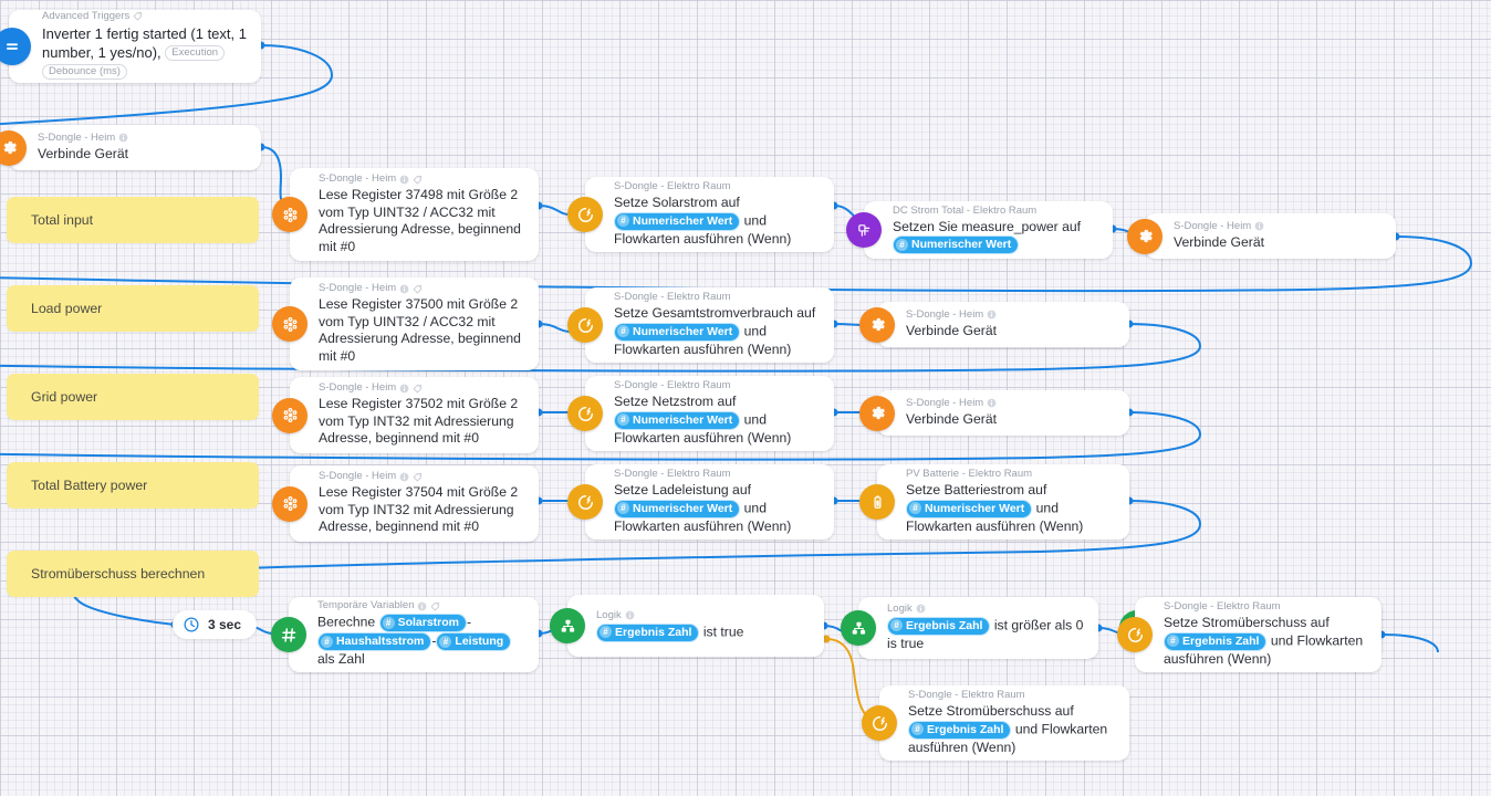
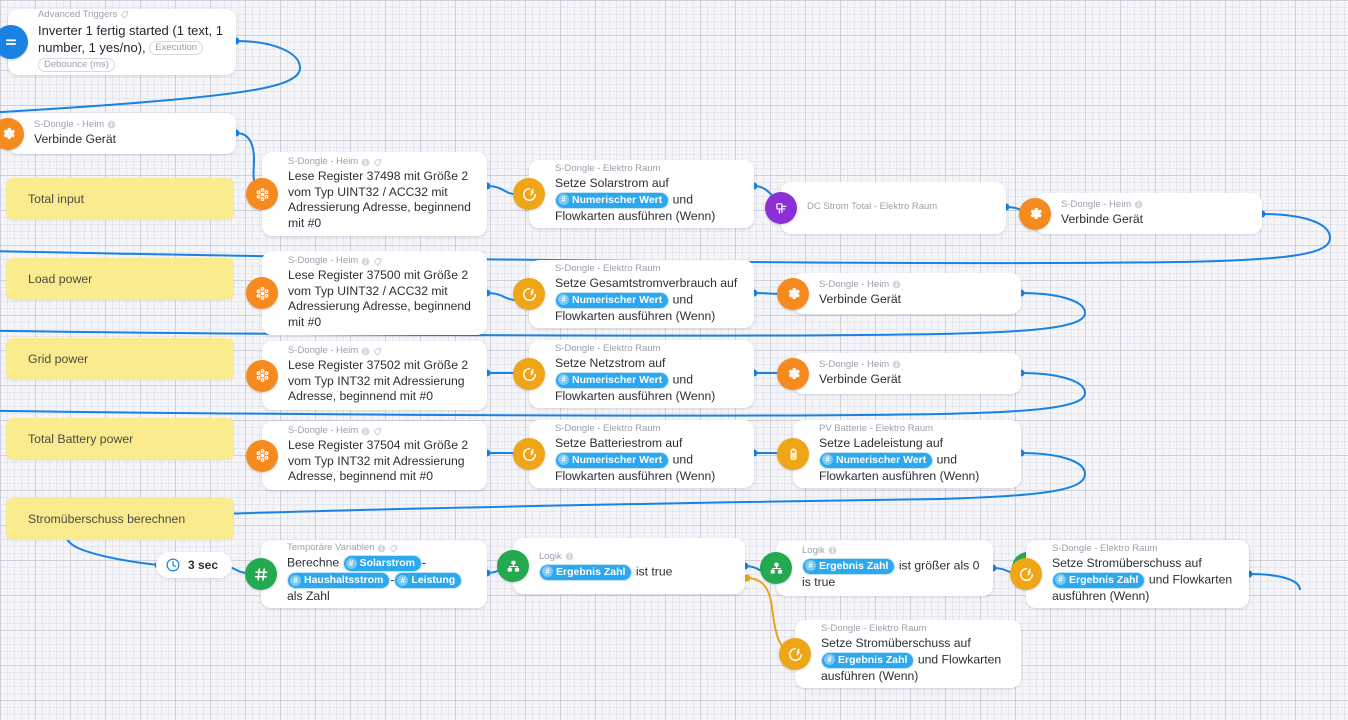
  Total input
  Load power
  Grid power
  Total Battery power
  Stromüberschuss berechnen
  Advanced Triggers
  Inverter 1 fertig started (1 text, 1 number, 1 yes/no), Execution Debounce (ms)
  S-Dongle - Heim
  Verbinde Gerät
  S-Dongle - Heim
  Lese Register 37498 mit Größe 2 vom Typ UINT32 / ACC32 mit Adressierung Adresse, beginnend mit #0
  S-Dongle - Elektro Raum
  Setze Solarstrom auf
  # Numerischer Wert und Flowkarten ausführen (Wenn)
  DC Strom Total - Elektro Raum
- Setzen Sie measure_power auf
- # Numerischer Wert
  S-Dongle - Heim
  Verbinde Gerät
  S-Dongle - Heim
  Lese Register 37500 mit Größe 2 vom Typ UINT32 / ACC32 mit Adressierung Adresse, beginnend mit #0
  S-Dongle - Elektro Raum
  Setze Gesamtstromverbrauch auf
  # Numerischer Wert und Flowkarten ausführen (Wenn)
  S-Dongle - Heim
  Verbinde Gerät
  S-Dongle - Heim
  Lese Register 37502 mit Größe 2 vom Typ INT32 mit Adressierung Adresse, beginnend mit #0
  S-Dongle - Elektro Raum
  Setze Netzstrom auf
  # Numerischer Wert und Flowkarten ausführen (Wenn)
  S-Dongle - Heim
  Verbinde Gerät
  S-Dongle - Heim
  Lese Register 37504 mit Größe 2 vom Typ INT32 mit Adressierung Adresse, beginnend mit #0
  S-Dongle - Elektro Raum
- Setze Ladeleistung auf
+ Setze Batteriestrom auf
  # Numerischer Wert und Flowkarten ausführen (Wenn)
  PV Batterie - Elektro Raum
- Setze Batteriestrom auf
+ Setze Ladeleistung auf
  # Numerischer Wert und Flowkarten ausführen (Wenn)
  3 sec
  Temporäre Variablen
  Berechne # Solarstrom - # Haushaltsstrom - # Leistung als Zahl
  Logik
  # Ergebnis Zahl ist true
  Logik
  # Ergebnis Zahl ist größer als 0 is true
  S-Dongle - Elektro Raum
  Setze Stromüberschuss auf
  # Ergebnis Zahl und Flowkarten ausführen (Wenn)
  S-Dongle - Elektro Raum
  Setze Stromüberschuss auf
  # Ergebnis Zahl und Flowkarten ausführen (Wenn)
